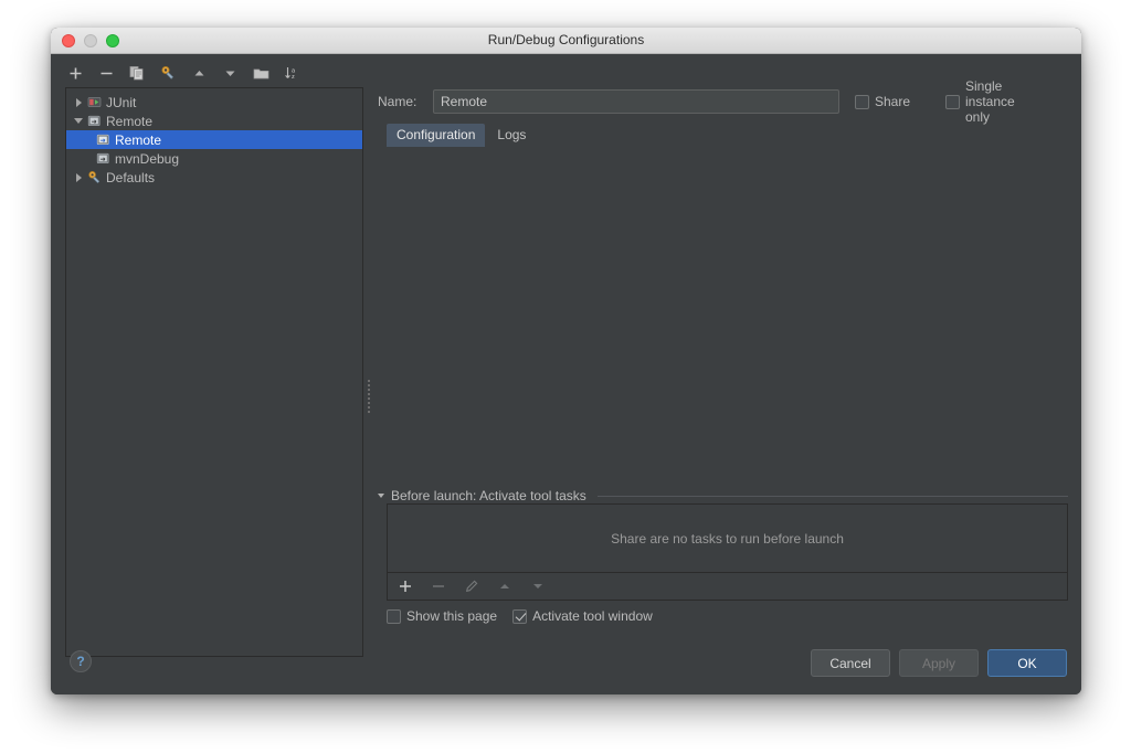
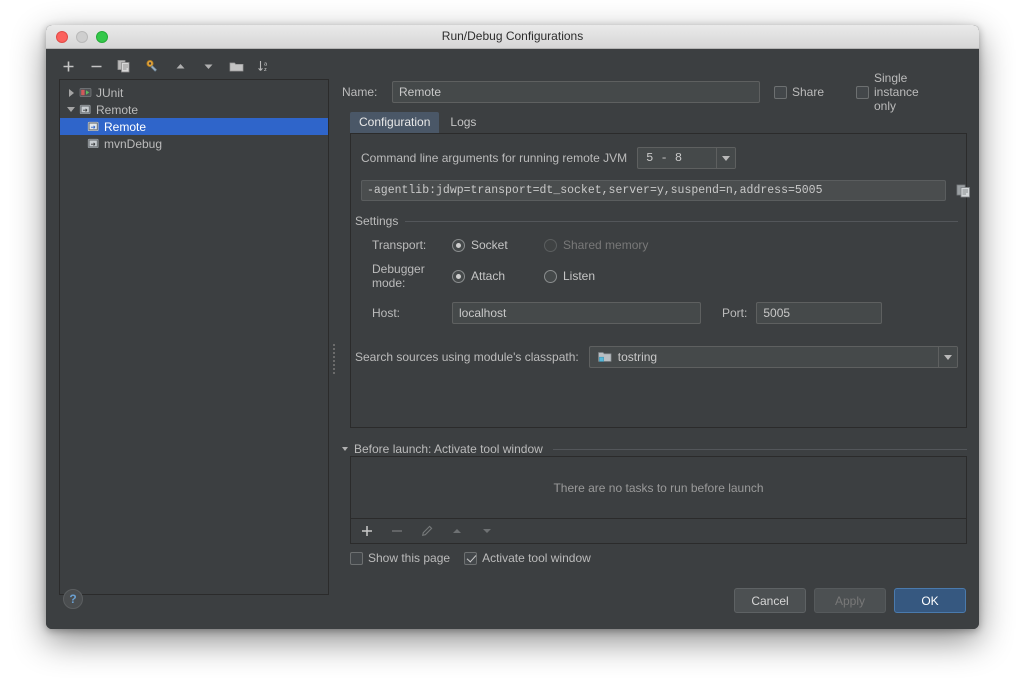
  Run/Debug Configurations
  JUnit
  Remote
  Remote
  mvnDebug
- Defaults
  Name:
  Remote
  Share
  Single instance only
  Configuration
  Logs
+ Command line arguments for running remote JVM
+ 5 - 8
+ -agentlib:jdwp=transport=dt_socket,server=y,suspend=n,address=5005
+ Settings
+ Transport:
+ Socket
+ Shared memory
+ Debugger mode:
+ Attach
+ Listen
+ Host:
+ localhost
+ Port:
+ 5005
+ Search sources using module's classpath:
+ tostring
- Before launch: Activate tool tasks
+ Before launch: Activate tool window
- Share are no tasks to run before launch
+ There are no tasks to run before launch
  Show this page
  Activate tool window
  ?
  Cancel
  Apply
  OK
